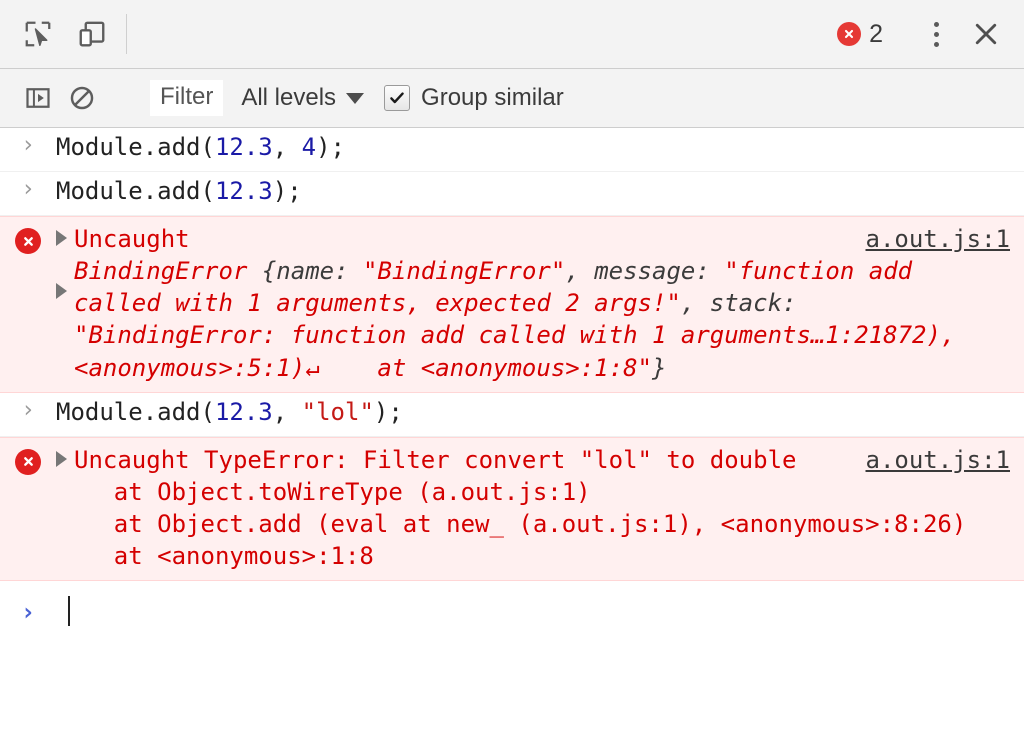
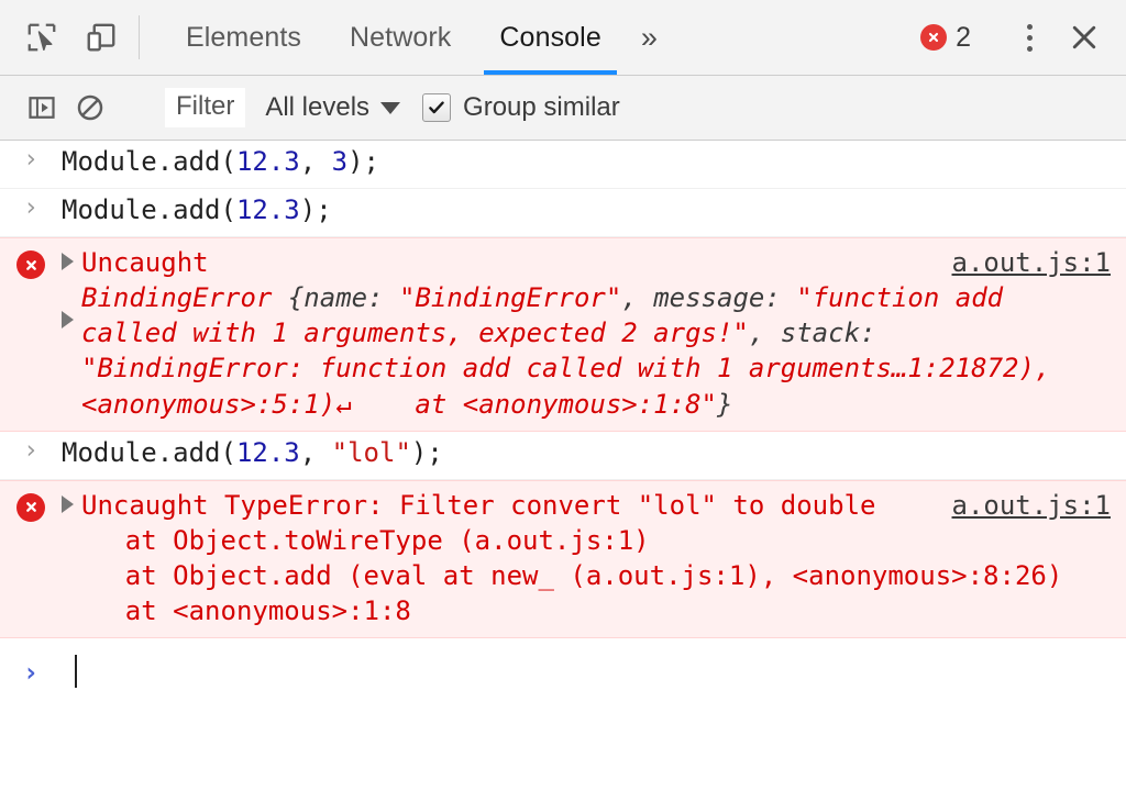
+ Elements
+ Network
+ Console
+ »
  2
  Filter
  All levels
  Group similar
  ›
- Module.add(12.3, 4);
+ Module.add(12.3, 3);
  ›
  Module.add(12.3);
  Uncaught
  a.out.js:1
  BindingError {name: "BindingError", message: "function add called with 1 arguments, expected 2 args!", stack: "BindingError: function add called with 1 arguments…1:21872), <anonymous>:5:1)↵ at <anonymous>:1:8"}
  ›
  Module.add(12.3, "lol");
  Uncaught TypeError: Filter convert "lol" to double
  a.out.js:1
  at Object.toWireType (a.out.js:1)
  at Object.add (eval at new_ (a.out.js:1), <anonymous>:8:26)
  at <anonymous>:1:8
  ›
